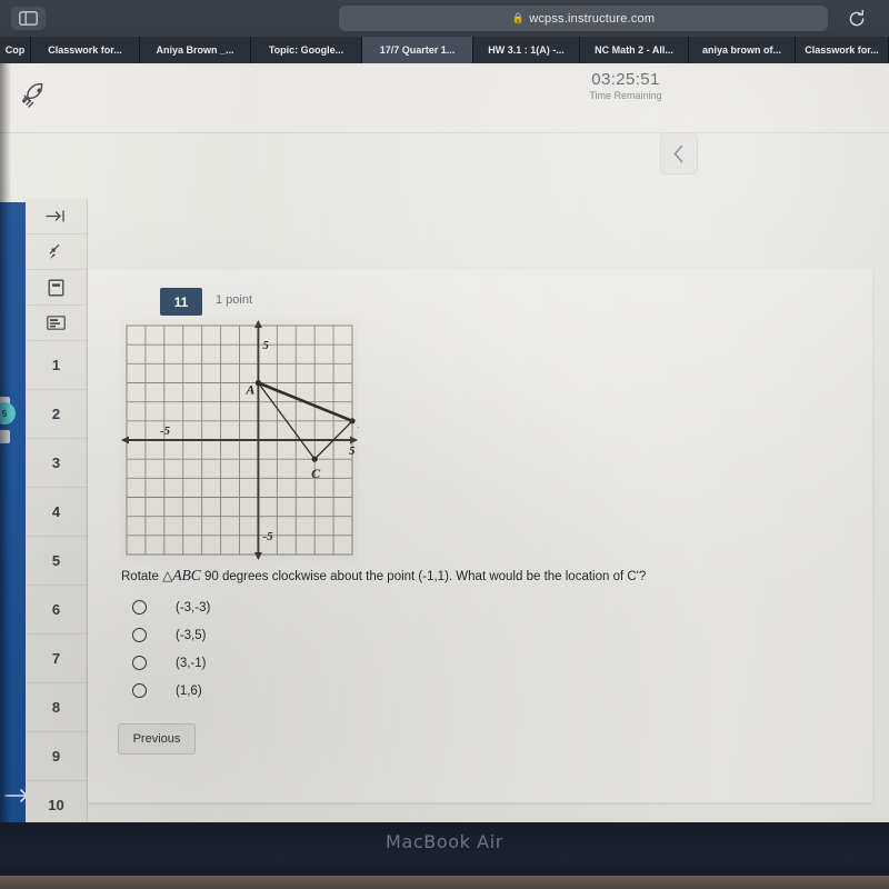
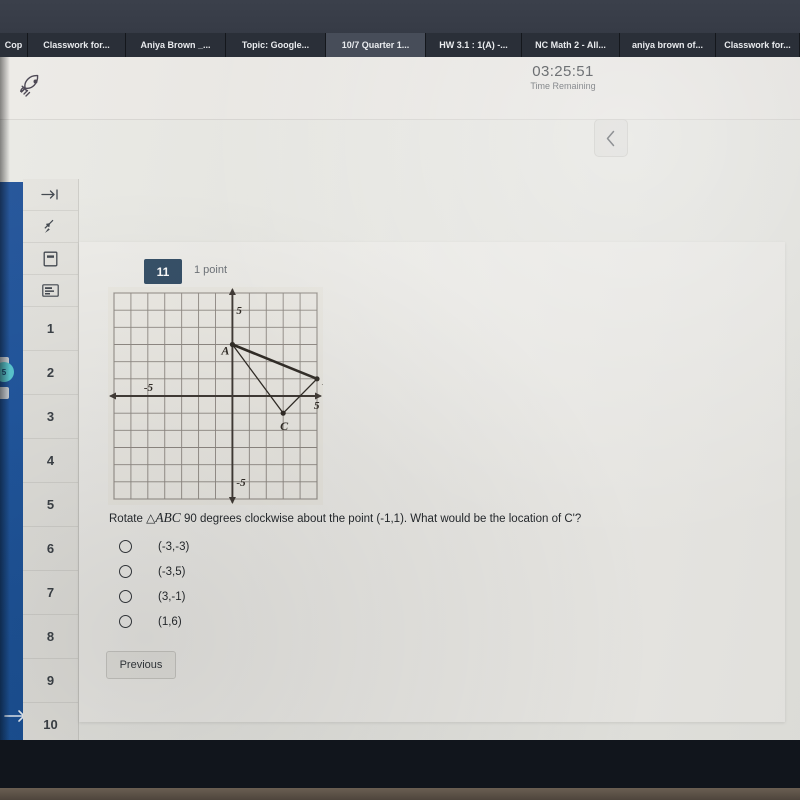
- 🔒
- wcpss.instructure.com
  Cop
  Classwork for...
  Aniya Brown _...
  Topic: Google...
- 17/7 Quarter 1...
+ 10/7 Quarter 1...
  HW 3.1 : 1(A) -...
  NC Math 2 - All...
  aniya brown of...
  Classwork for...
- MacBook Air
